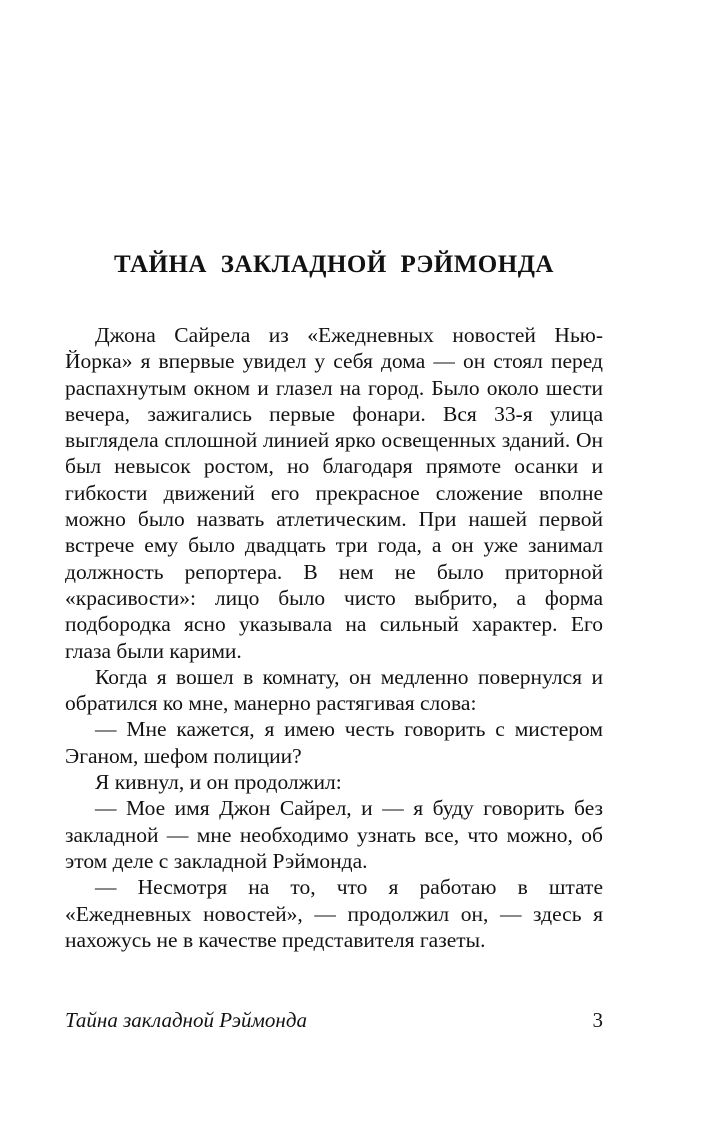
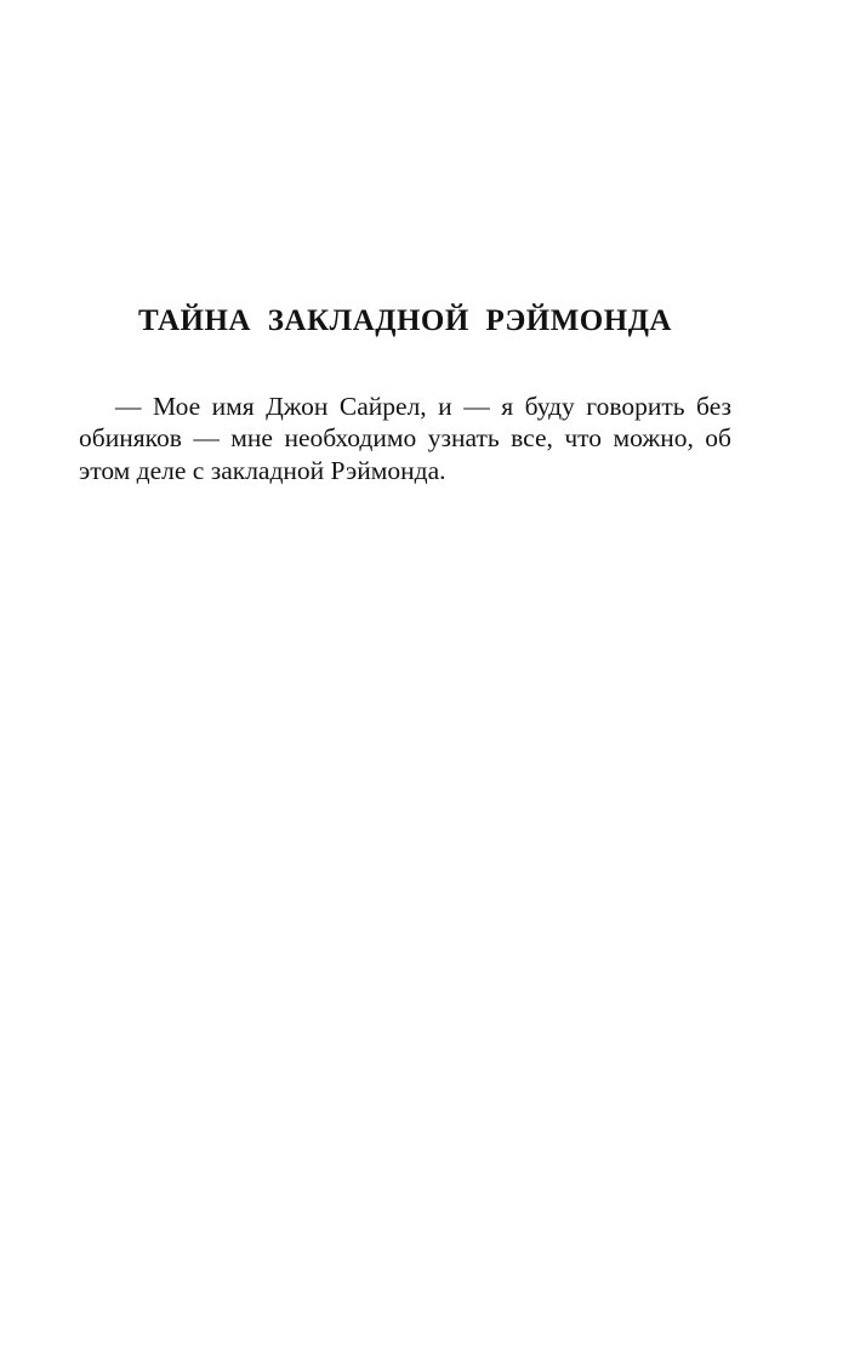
  ТАЙНА ЗАКЛАДНОЙ РЭЙМОНДА
- Джона Сайрела из «Ежедневных новостей Нью-Йорка» я впервые увидел у себя дома — он стоял перед распахнутым окном и глазел на город. Было около шести вечера, зажигались первые фонари. Вся 33-я улица выглядела сплошной линией ярко освещенных зданий. Он был невысок ростом, но благодаря прямоте осанки и гибкости движений его прекрасное сложение вполне можно было назвать атлетическим. При нашей первой встрече ему было двадцать три года, а он уже занимал должность репортера. В нем не было приторной «красивости»: лицо было чисто выбрито, а форма подбородка ясно указывала на сильный характер. Его глаза были карими.
- Когда я вошел в комнату, он медленно повернулся и обратился ко мне, манерно растягивая слова:
- — Мне кажется, я имею честь говорить с мистером Эганом, шефом полиции?
- Я кивнул, и он продолжил:
- — Мое имя Джон Сайрел, и — я буду говорить без закладной — мне необходимо узнать все, что можно, об этом деле с закладной Рэймонда.
+ — Мое имя Джон Сайрел, и — я буду говорить без обиняков — мне необходимо узнать все, что можно, об этом деле с закладной Рэймонда.
- — Несмотря на то, что я работаю в штате «Ежедневных новостей», — продолжил он, — здесь я нахожусь не в качестве представителя газеты.
- Тайна закладной Рэймонда
- 3
